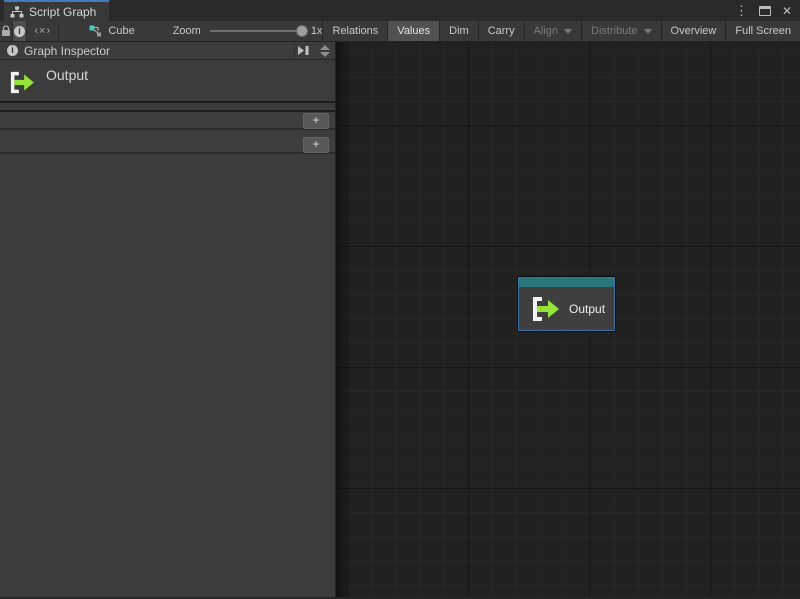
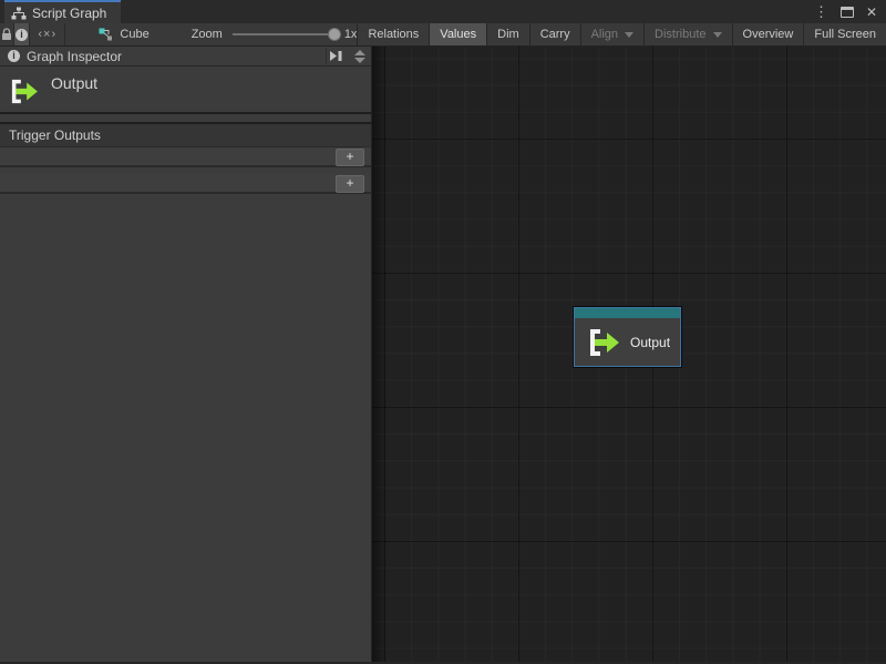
  Script Graph
  ⋮
  ✕
  i
  ‹×›
  Cube
  Zoom
  1x
  Relations
  Values
  Dim
  Carry
  Align
  Distribute
  Overview
  Full Screen
  i
  Graph Inspector
  Output
+ Trigger Outputs
  +
  +
  Output
